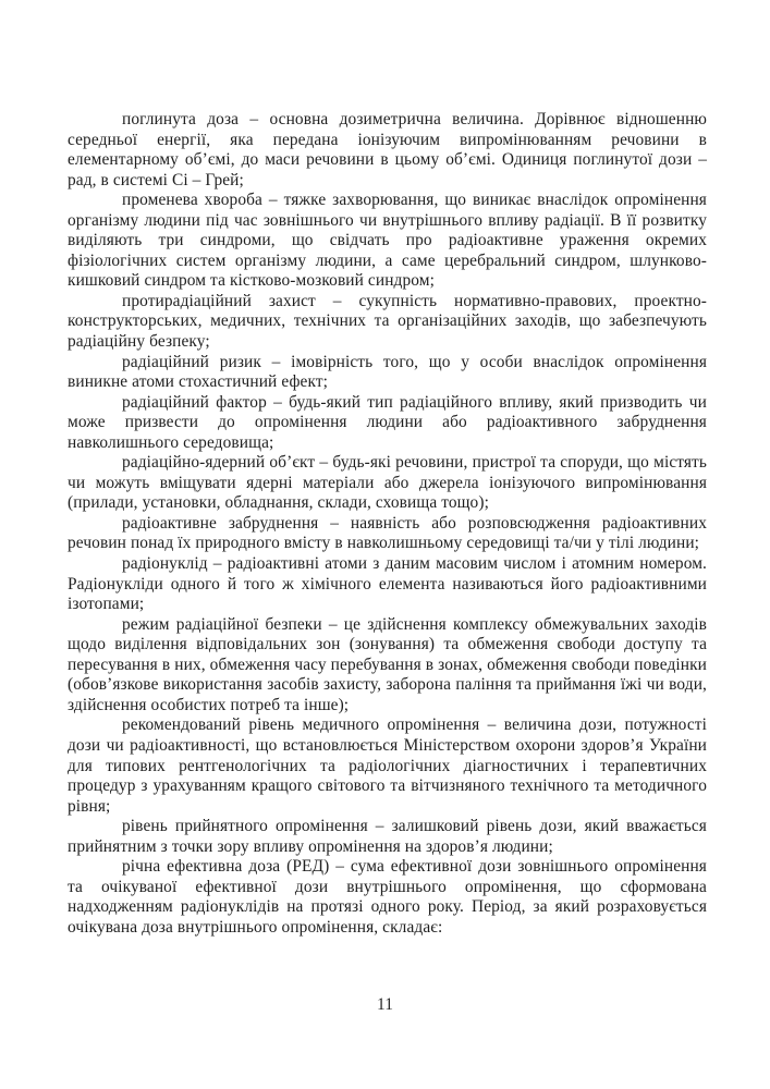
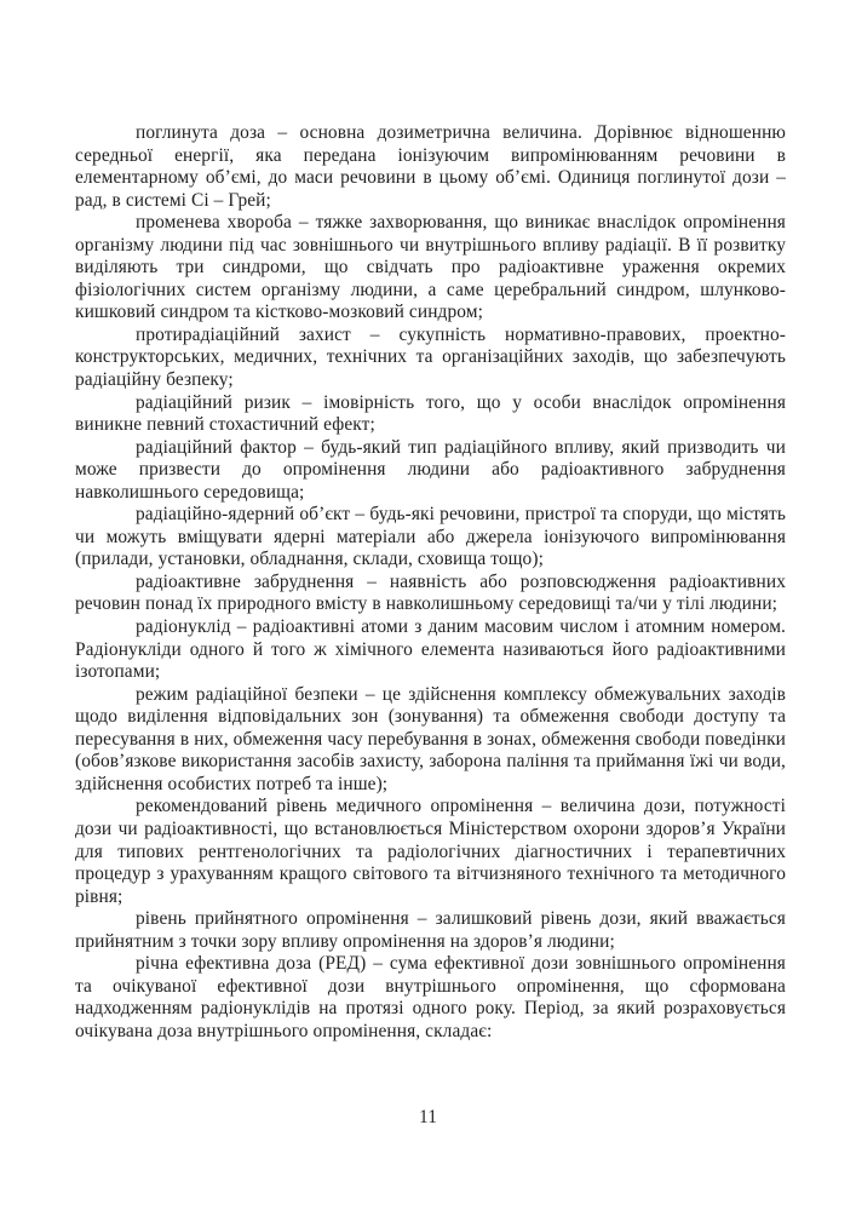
  поглинута доза – основна дозиметрична величина. Дорівнює відношенню середньої енергії, яка передана іонізуючим випромінюванням речовини в елементарному об’ємі, до маси речовини в цьому об’ємі. Одиниця поглинутої дози – рад, в системі Сі – Грей;
  променева хвороба – тяжке захворювання, що виникає внаслідок опромінення організму людини під час зовнішнього чи внутрішнього впливу радіації. В її розвитку виділяють три синдроми, що свідчать про радіоактивне ураження окремих фізіологічних систем організму людини, а саме церебральний синдром, шлунково-кишковий синдром та кістково-мозковий синдром;
  протирадіаційний захист – сукупність нормативно-правових, проектно-конструкторських, медичних, технічних та організаційних заходів, що забезпечують радіаційну безпеку;
- радіаційний ризик – імовірність того, що у особи внаслідок опромінення виникне атоми стохастичний ефект;
+ радіаційний ризик – імовірність того, що у особи внаслідок опромінення виникне певний стохастичний ефект;
  радіаційний фактор – будь-який тип радіаційного впливу, який призводить чи може призвести до опромінення людини або радіоактивного забруднення навколишнього середовища;
  радіаційно-ядерний об’єкт – будь-які речовини, пристрої та споруди, що містять чи можуть вміщувати ядерні матеріали або джерела іонізуючого випромінювання (прилади, установки, обладнання, склади, сховища тощо);
  радіоактивне забруднення – наявність або розповсюдження радіоактивних речовин понад їх природного вмісту в навколишньому середовищі та/чи у тілі людини;
  радіонуклід – радіоактивні атоми з даним масовим числом і атомним номером. Радіонукліди одного й того ж хімічного елемента називаються його радіоактивними ізотопами;
  режим радіаційної безпеки – це здійснення комплексу обмежувальних заходів щодо виділення відповідальних зон (зонування) та обмеження свободи доступу та пересування в них, обмеження часу перебування в зонах, обмеження свободи поведінки (обов’язкове використання засобів захисту, заборона паління та приймання їжі чи води, здійснення особистих потреб та інше);
  рекомендований рівень медичного опромінення – величина дози, потужності дози чи радіоактивності, що встановлюється Міністерством охорони здоров’я України для типових рентгенологічних та радіологічних діагностичних і терапевтичних процедур з урахуванням кращого світового та вітчизняного технічного та методичного рівня;
  рівень прийнятного опромінення – залишковий рівень дози, який вважається прийнятним з точки зору впливу опромінення на здоров’я людини;
  річна ефективна доза (РЕД) – сума ефективної дози зовнішнього опромінення та очікуваної ефективної дози внутрішнього опромінення, що сформована надходженням радіонуклідів на протязі одного року. Період, за який розраховується очікувана доза внутрішнього опромінення, складає:
  11
